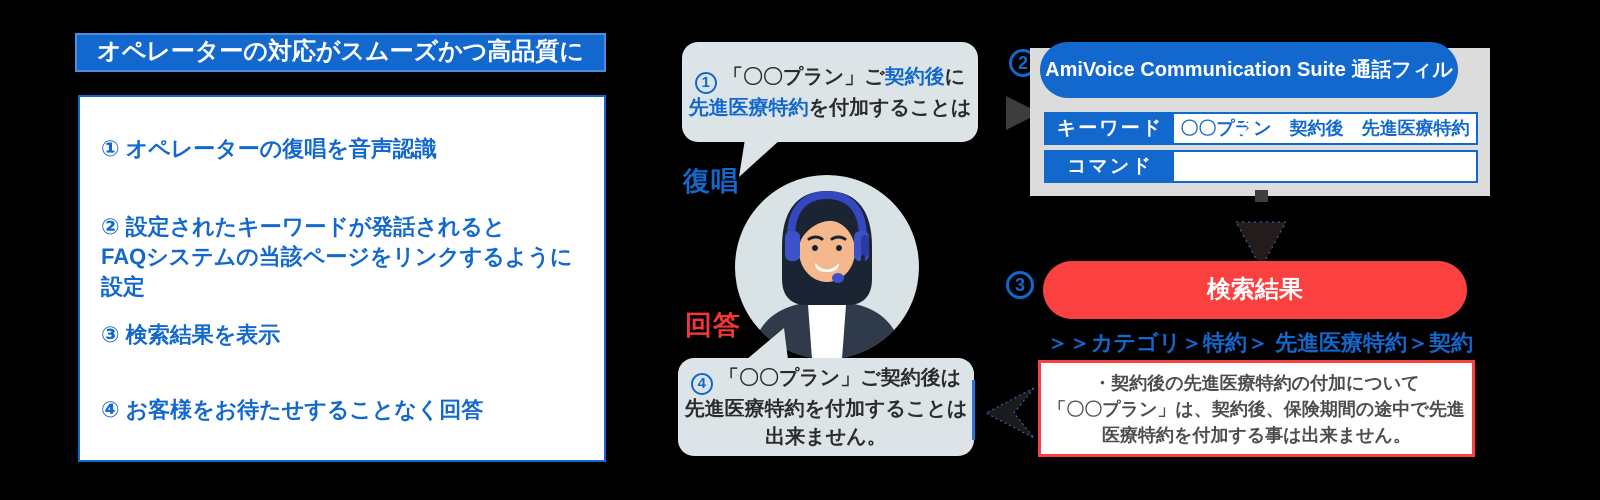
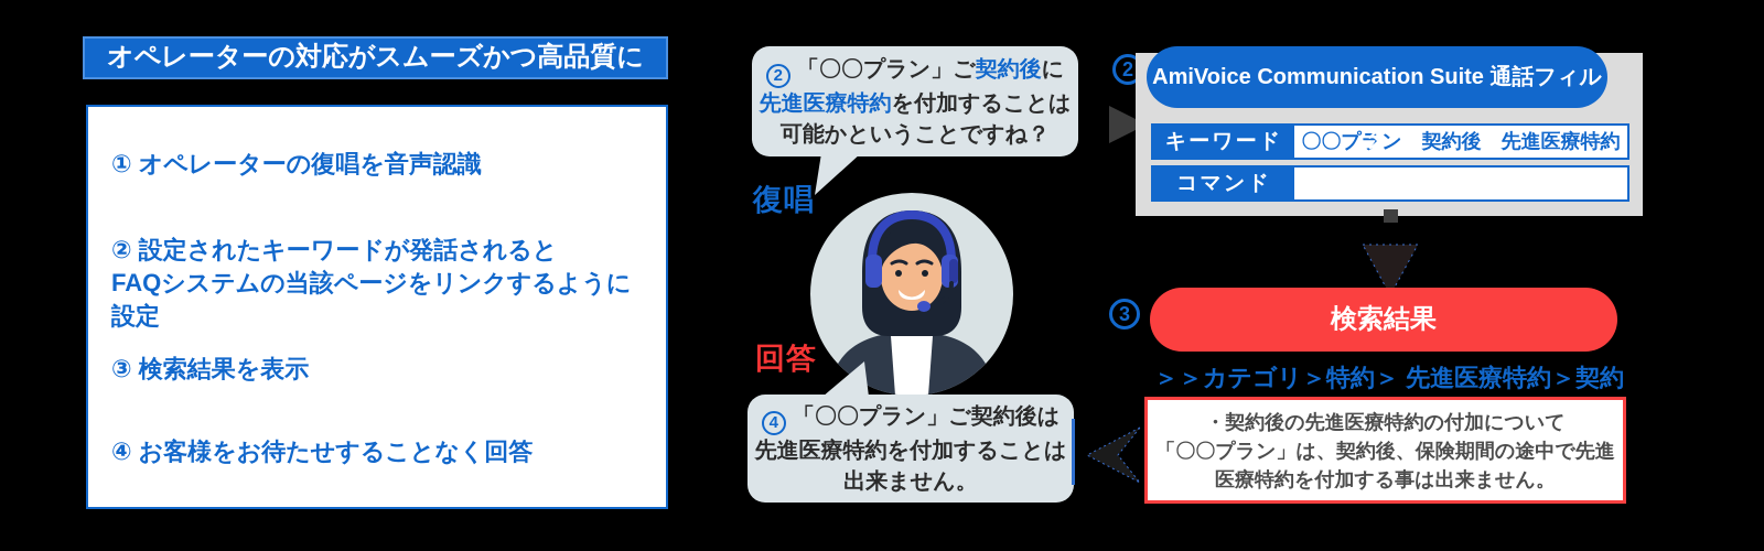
  オペレーターの対応がスムーズかつ高品質に
  ① オペレーターの復唱を音声認識
  ② 設定されたキーワードが発話されると
  FAQシステムの当該ページをリンクするように設定
  ③ 検索結果を表示
  ④ お客様をお待たせすることなく回答
- 1 「〇〇プラン」ご契約後に
+ 2 「〇〇プラン」ご契約後に
  先進医療特約を付加することは
+ 可能かということですね？
  復唱
  回答
  4 「〇〇プラン」ご契約後は
  先進医療特約を付加することは
  出来ません。
  2
  キーワード
  〇〇プン 契約後 先進医療特約
  コマンド
  AmiVoice Communication Suite 通話フィルタ
  3
  検索結果
  ＞＞カテゴリ＞特約＞ 先進医療特約＞契約
  ・契約後の先進医療特約の付加について
  「〇〇プラン」は、契約後、保険期間の途中で先進
  医療特約を付加する事は出来ません。
